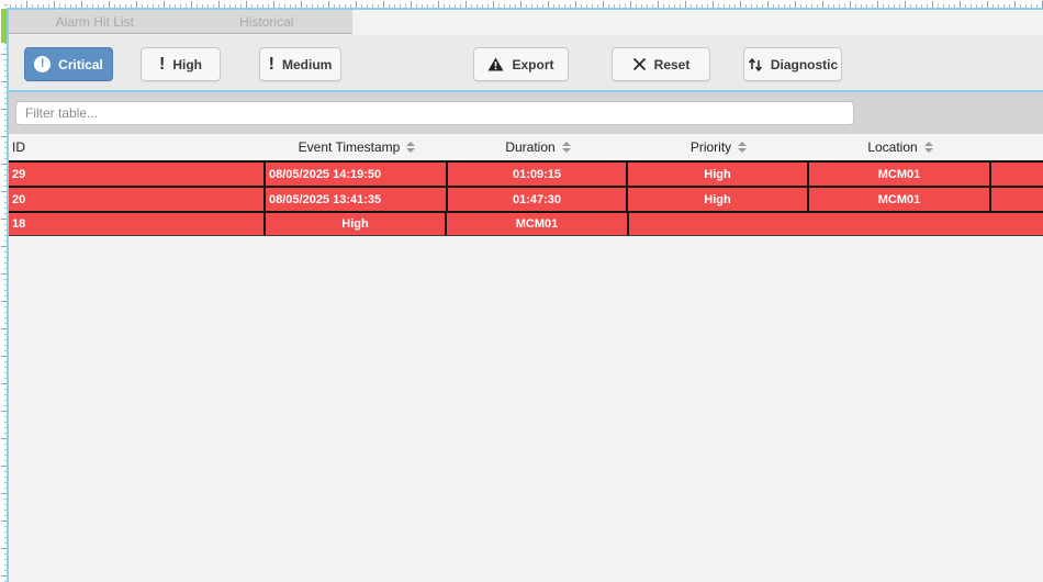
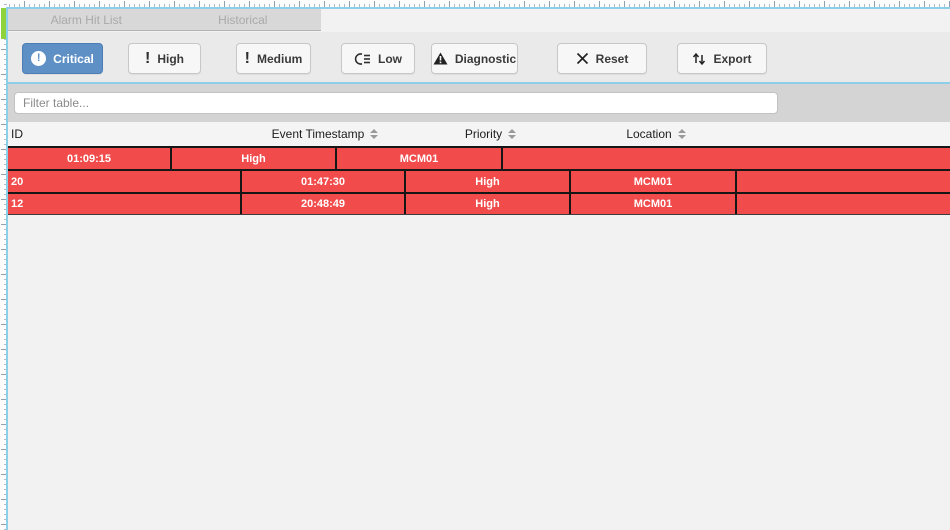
  Alarm Hit List
  Historical
  !
  Critical
  !
  High
  !
  Medium
+ Low
- Export
+ Diagnostic
  Reset
- Diagnostic
+ Export
  Filter table...
  ID
  Event Timestamp
- Duration
  Priority
  Location
- 29
- 08/05/2025 14:19:50
  01:09:15
  High
  MCM01
  20
- 08/05/2025 13:41:35
  01:47:30
  High
  MCM01
- 18
+ 12
+ 20:48:49
  High
  MCM01
